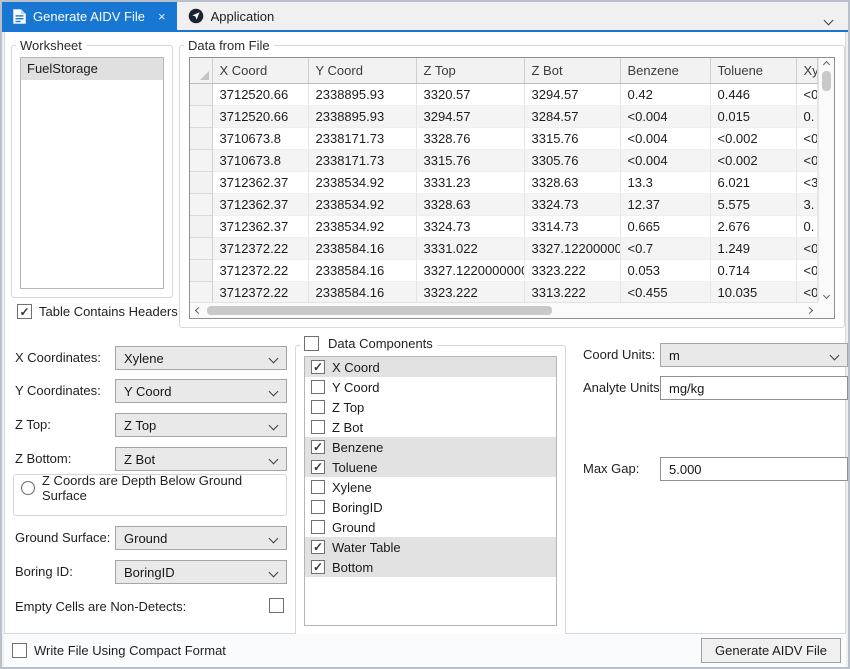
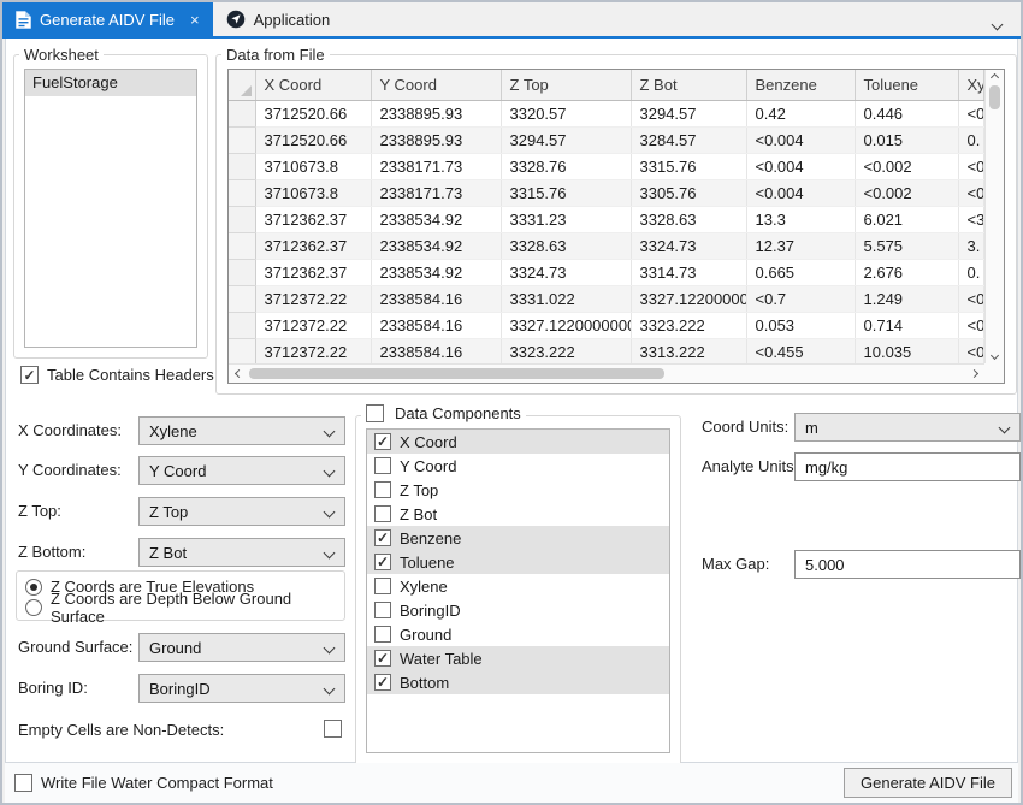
  Generate AIDV File
  ×
  Application
  Worksheet
  FuelStorage
  Table Contains Headers
  Data from File
  	X Coord	Y Coord	Z Top	Z Bot	Benzene	Toluene	Xy
  	3712520.66	2338895.93	3320.57	3294.57	0.42	0.446	<0
  	3712520.66	2338895.93	3294.57	3284.57	<0.004	0.015	0.
  	3710673.8	2338171.73	3328.76	3315.76	<0.004	<0.002	<0
  	3710673.8	2338171.73	3315.76	3305.76	<0.004	<0.002	<0
  	3712362.37	2338534.92	3331.23	3328.63	13.3	6.021	<3
  	3712362.37	2338534.92	3328.63	3324.73	12.37	5.575	3.
  	3712362.37	2338534.92	3324.73	3314.73	0.665	2.676	0.
  	3712372.22	2338584.16	3331.022	3327.12200000	<0.7	1.249	<0
  	3712372.22	2338584.16	3327.122000000	3323.222	0.053	0.714	<0
  	3712372.22	2338584.16	3323.222	3313.222	<0.455	10.035	<0
  X Coordinates:
  Xylene
  Y Coordinates:
  Y Coord
  Z Top:
  Z Top
  Z Bottom:
  Z Bot
+ Z Coords are True Elevations
  Z Coords are Depth Below Ground Surface
  Ground Surface:
  Ground
  Boring ID:
  BoringID
  Empty Cells are Non-Detects:
  Data Components
  X Coord
  Y Coord
  Z Top
  Z Bot
  Benzene
  Toluene
  Xylene
  BoringID
  Ground
  Water Table
  Bottom
  Coord Units:
  m
  Analyte Units
  mg/kg
  Max Gap:
  5.000
- Write File Using Compact Format
+ Write File Water Compact Format
  Generate AIDV File
